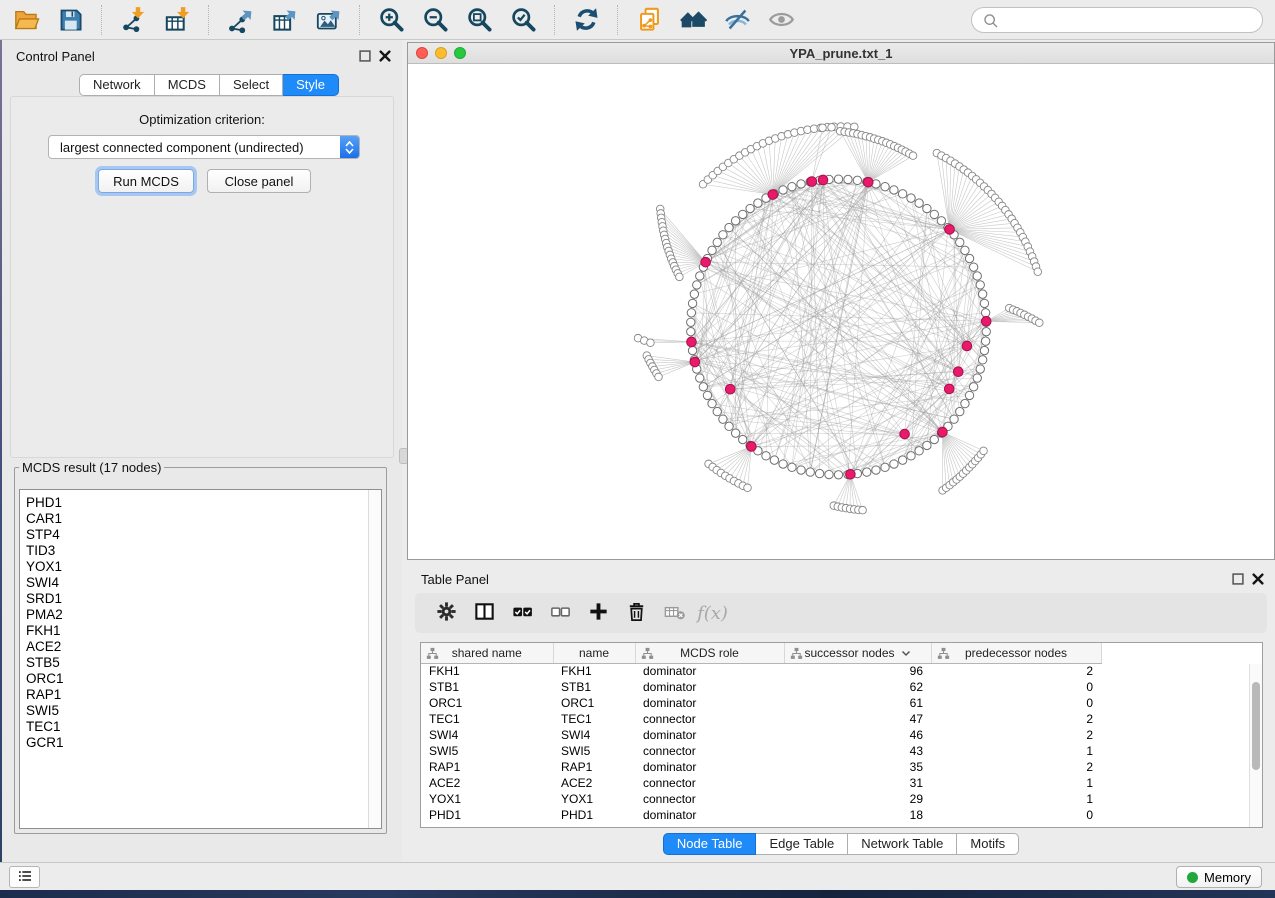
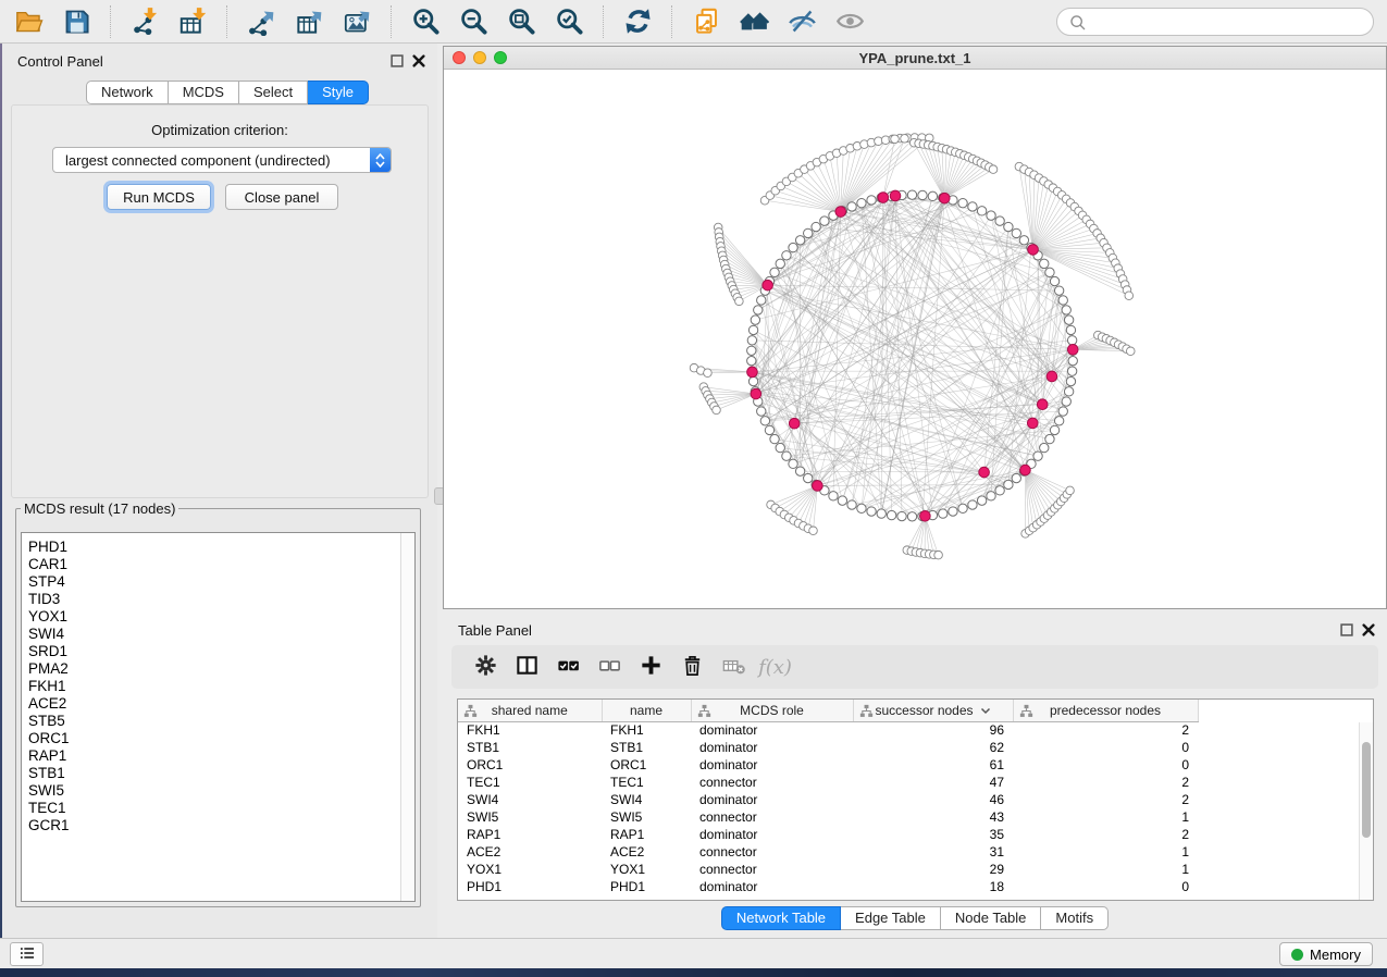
  Control Panel
  Network
  MCDS
  Select
  Style
  Optimization criterion:
  largest connected component (undirected)
  Run MCDS
  Close panel
  MCDS result (17 nodes)
  PHD1
  CAR1
  STP4
  TID3
  YOX1
  SWI4
  SRD1
  PMA2
  FKH1
  ACE2
  STB5
  ORC1
  RAP1
+ STB1
  SWI5
  TEC1
  GCR1
  YPA_prune.txt_1
  Table Panel
  f(x)
  shared name	name	MCDS role	successor nodes	predecessor nodes
  FKH1	FKH1	dominator	96	2
  STB1	STB1	dominator	62	0
  ORC1	ORC1	dominator	61	0
  TEC1	TEC1	connector	47	2
  SWI4	SWI4	dominator	46	2
  SWI5	SWI5	connector	43	1
  RAP1	RAP1	dominator	35	2
  ACE2	ACE2	connector	31	1
  YOX1	YOX1	connector	29	1
  PHD1	PHD1	dominator	18	0
- Node Table
+ Network Table
  Edge Table
- Network Table
+ Node Table
  Motifs
  Memory
